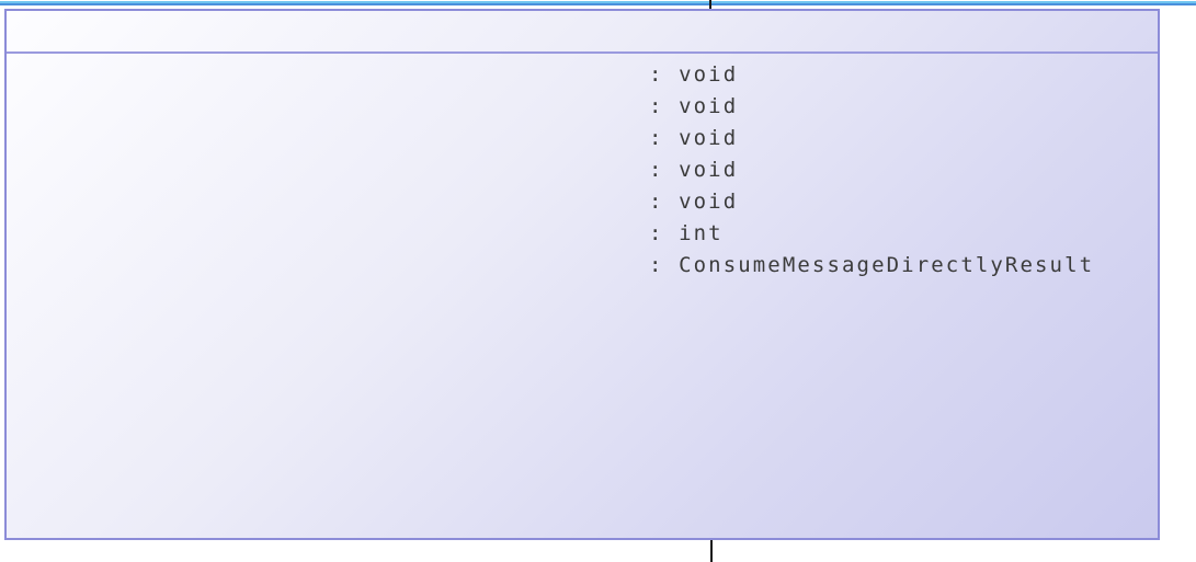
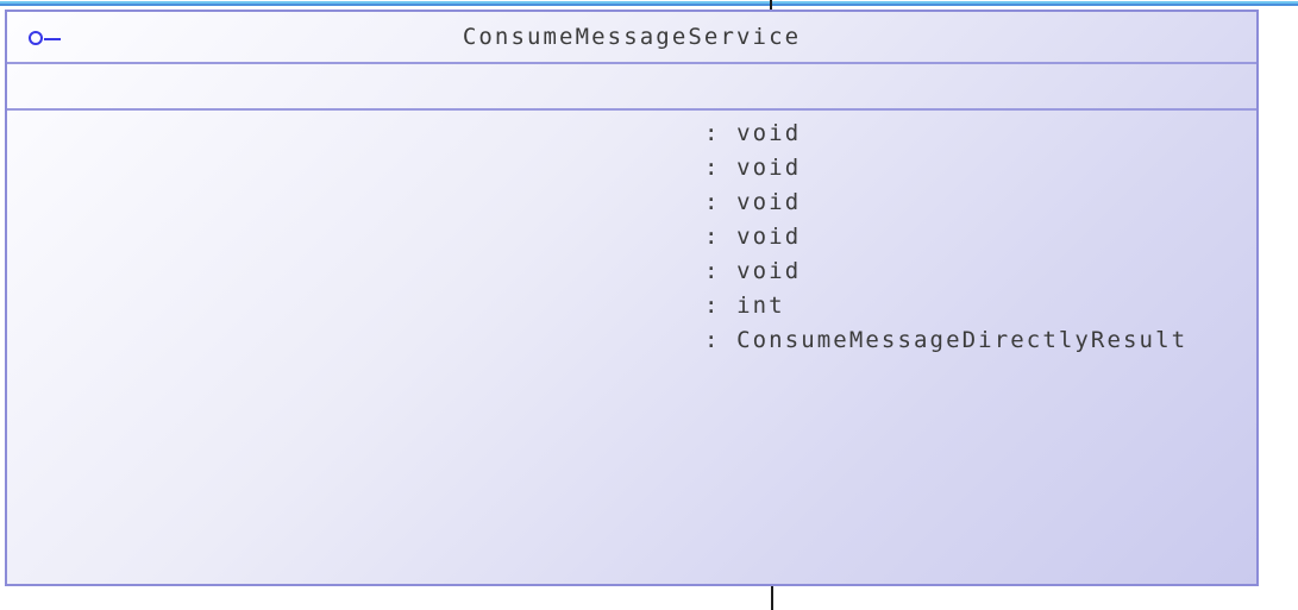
+ ConsumeMessageService
  : void
  : void
  : void
  : void
  : void
  : int
  : ConsumeMessageDirectlyResult
